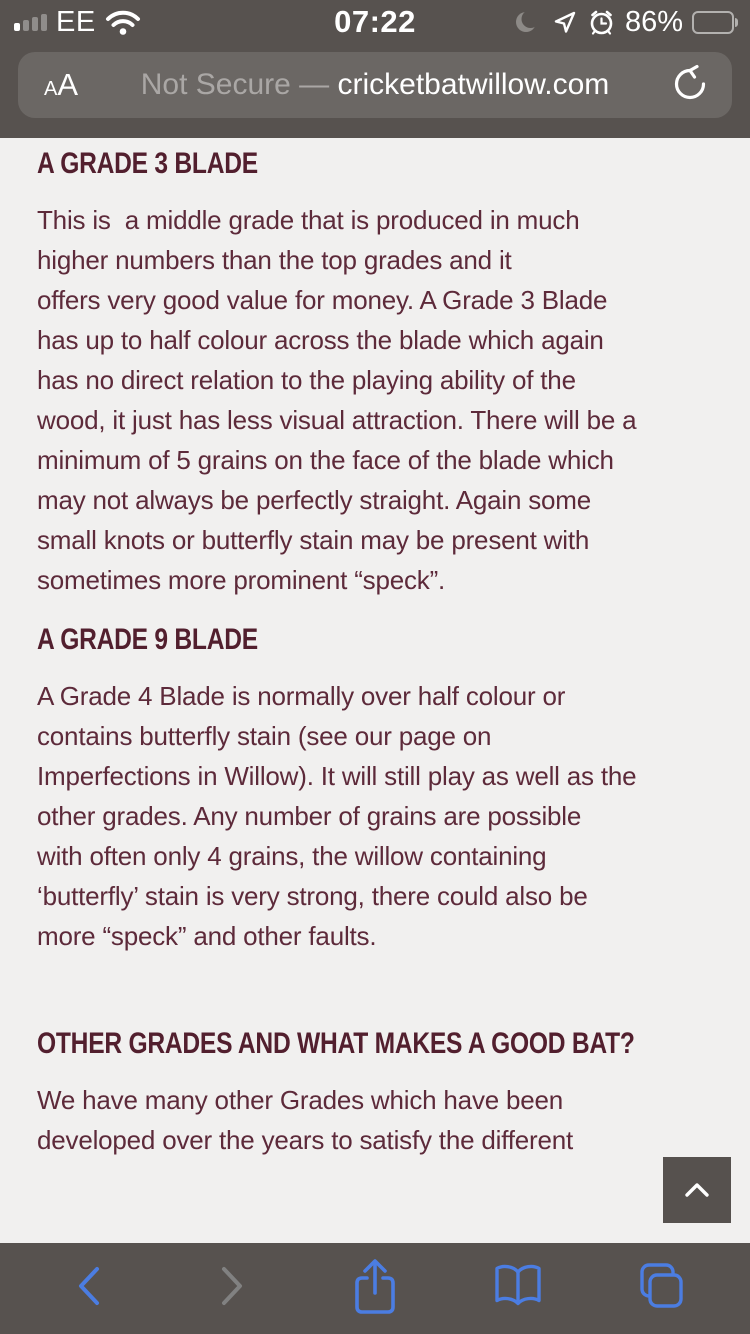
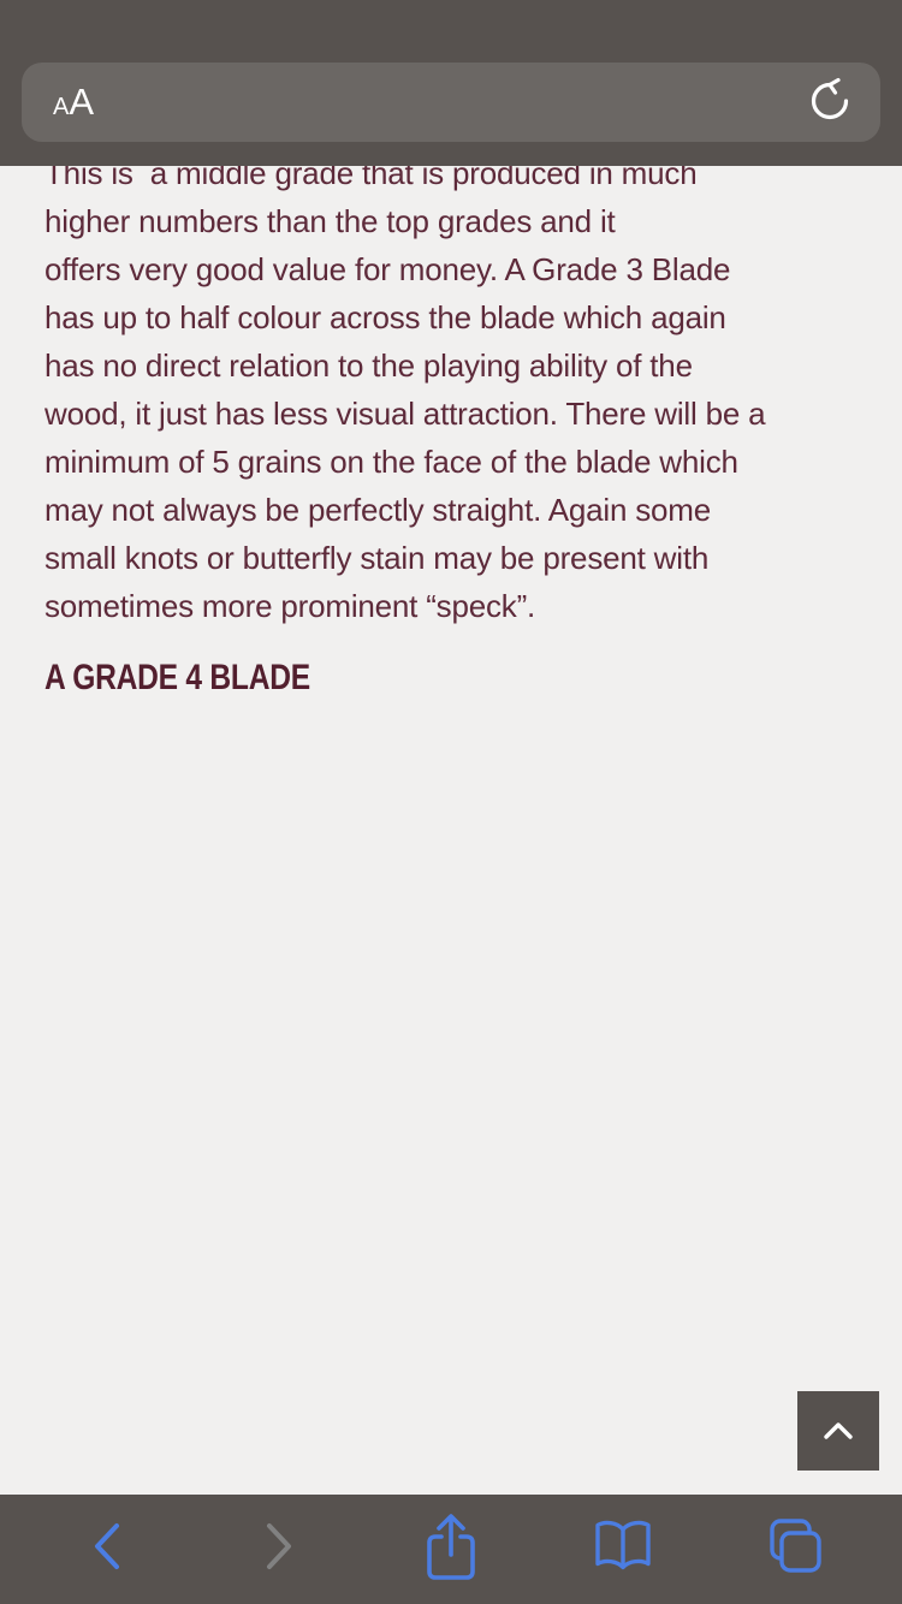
- A GRADE 3 BLADE
  This is a middle grade that is produced in much
  higher numbers than the top grades and it
  offers very good value for money. A Grade 3 Blade
  has up to half colour across the blade which again
  has no direct relation to the playing ability of the
  wood, it just has less visual attraction. There will be a
  minimum of 5 grains on the face of the blade which
  may not always be perfectly straight. Again some
  small knots or butterfly stain may be present with
  sometimes more prominent “speck”.
- A GRADE 9 BLADE
+ A GRADE 4 BLADE
- A Grade 4 Blade is normally over half colour or
- contains butterfly stain (see our page on
- Imperfections in Willow). It will still play as well as the
- other grades. Any number of grains are possible
- with often only 4 grains, the willow containing
- ‘butterfly’ stain is very strong, there could also be
- more “speck” and other faults.
- OTHER GRADES AND WHAT MAKES A GOOD BAT?
- We have many other Grades which have been
- developed over the years to satisfy the different
- EE
- 07:22
- 86%
  A
  A
- Not Secure — cricketbatwillow.com
